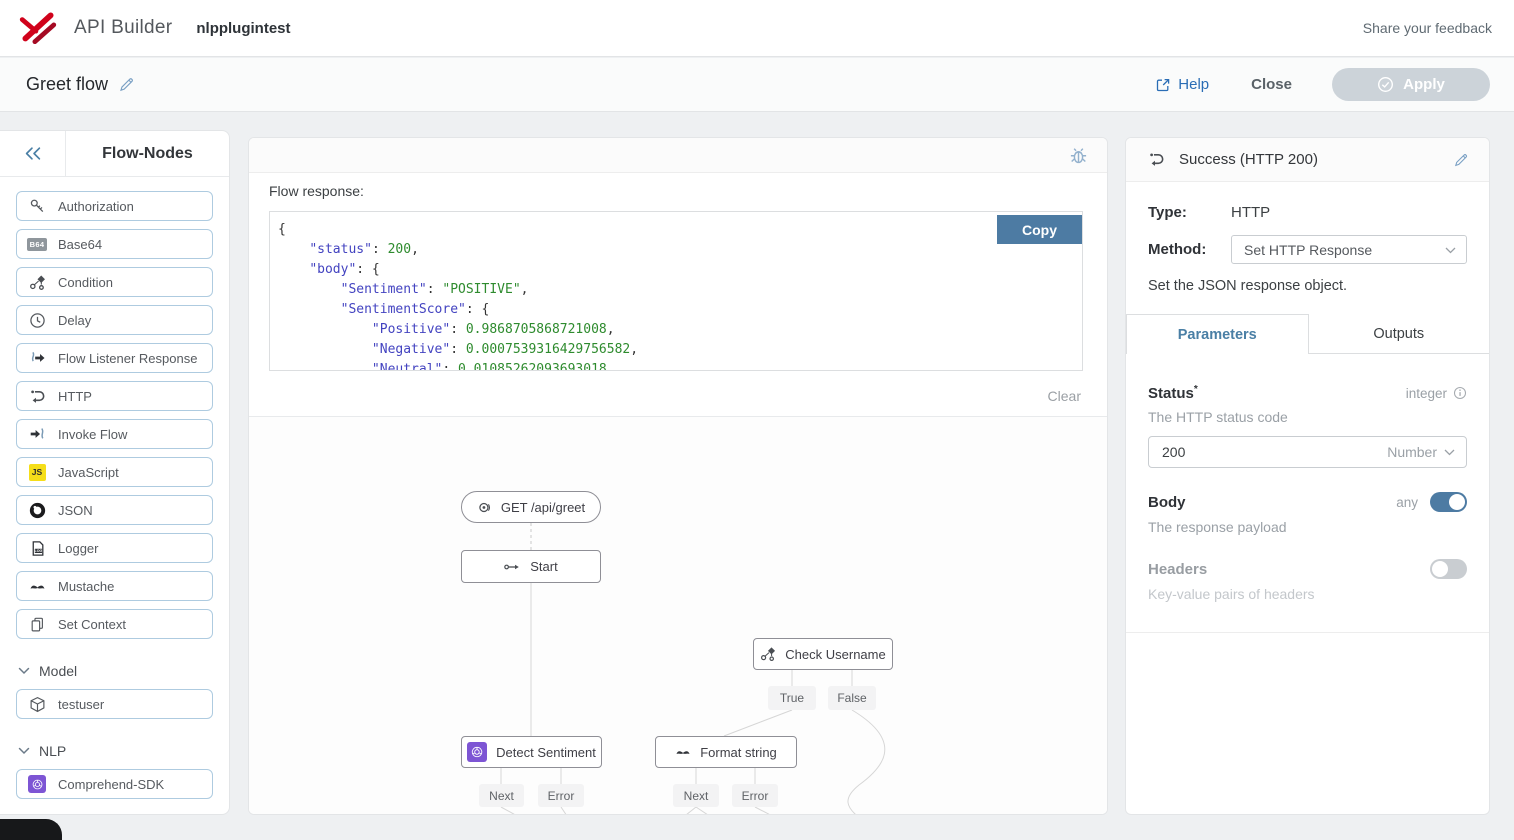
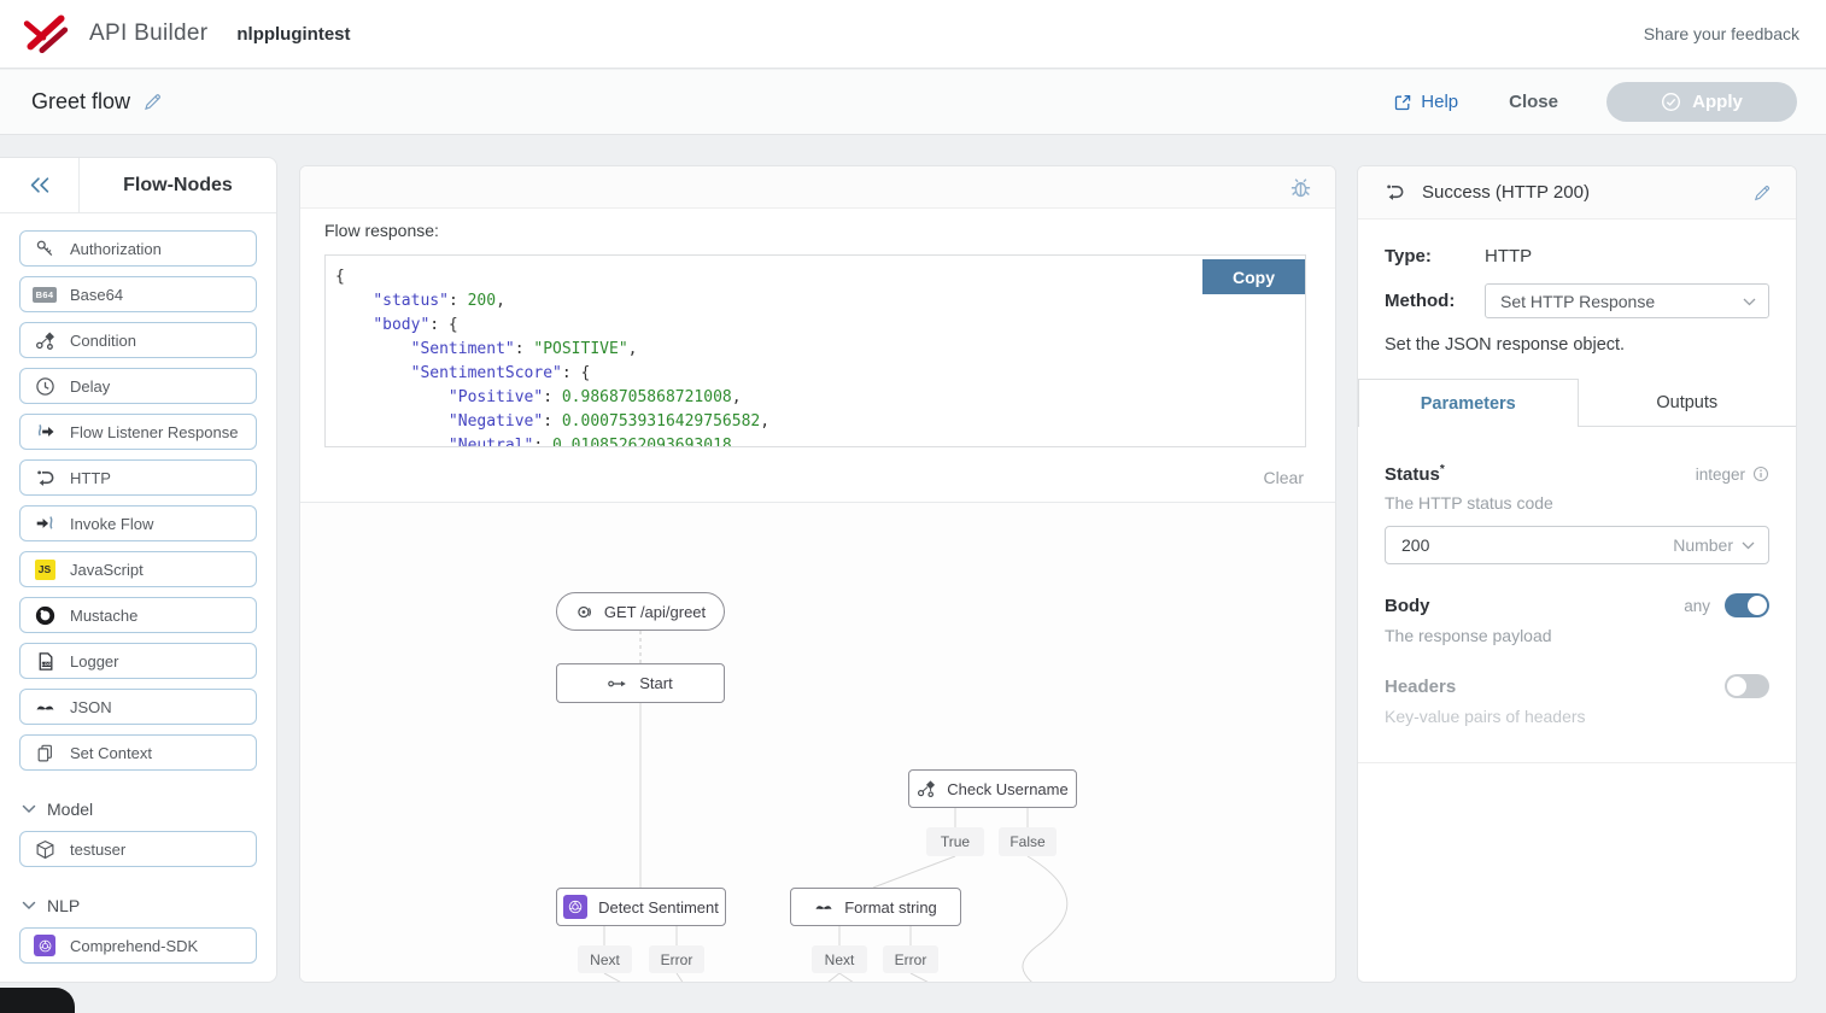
  API Builder
  nlpplugintest
  Share your feedback
  Greet flow
  Help
  Close
  Apply
  Flow-Nodes
  Authorization
  B64
  Base64
  Condition
  Delay
  Flow Listener Response
  HTTP
  Invoke Flow
  JS
  JavaScript
- JSON
+ Mustache
  Logger
- Mustache
+ JSON
  Set Context
  Model
  testuser
  NLP
  Comprehend-SDK
  Flow response:
  {
  "status": 200,
  "body": {
  "Sentiment": "POSITIVE",
  "SentimentScore": {
  "Positive": 0.9868705868721008,
  "Negative": 0.0007539316429756582,
  "Neutral": 0.01085262093693018,
  Copy
  Clear
  GET /api/greet
  Start
  Check Username
  True
  False
  Detect Sentiment
  Format string
  Next
  Error
  Next
  Error
  Success (HTTP 200)
  Type:
  HTTP
  Method:
  Set HTTP Response
  Set the JSON response object.
  Parameters
  Outputs
  Status*
  integer
  The HTTP status code
  200
  Number
  Body
  any
  The response payload
  Headers
  Key-value pairs of headers
